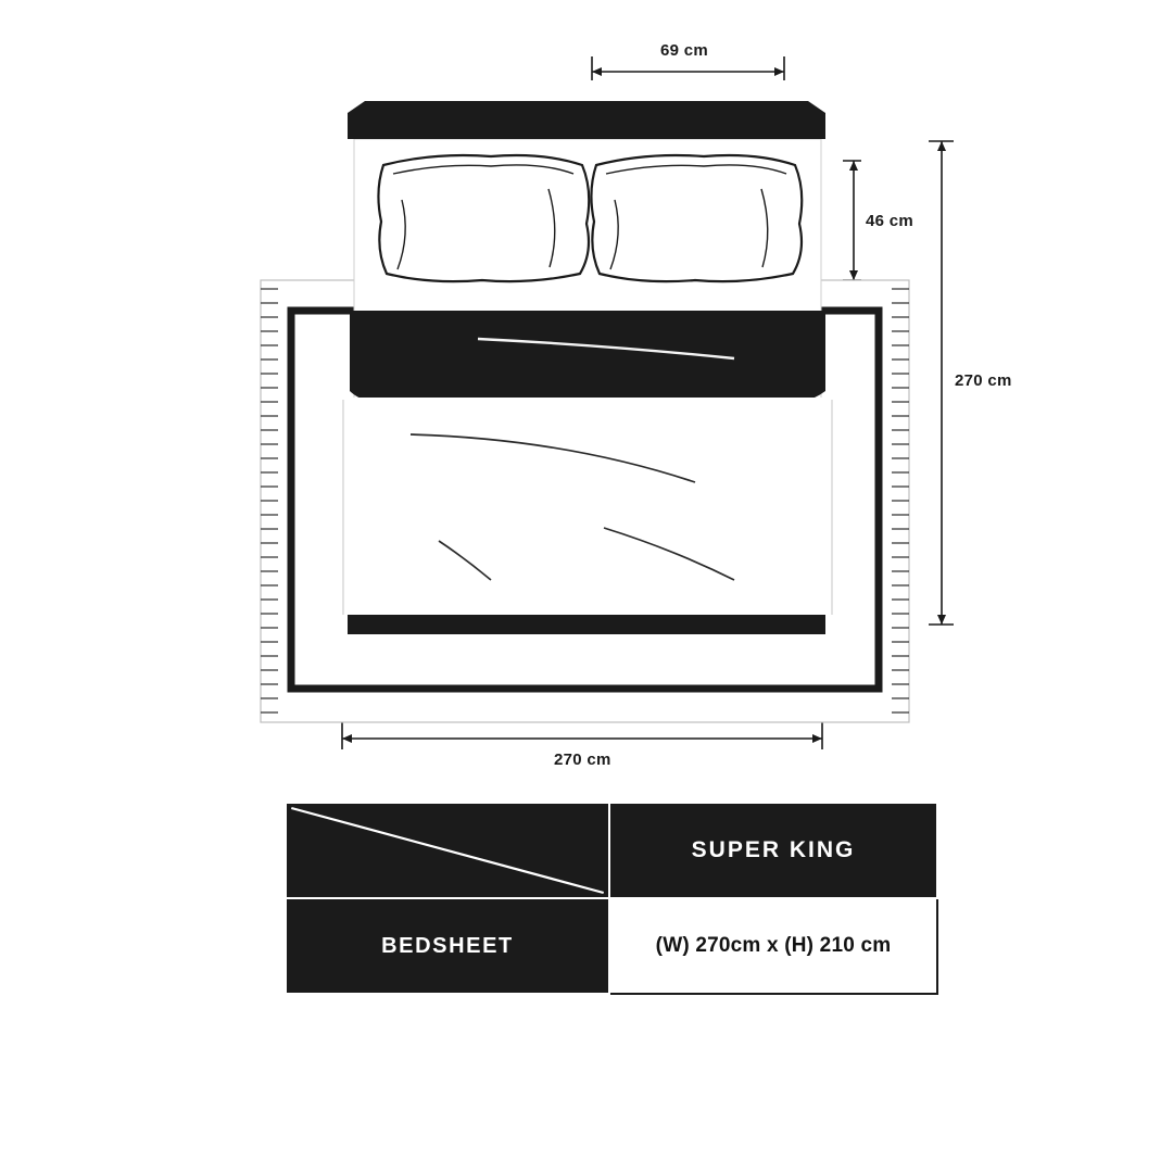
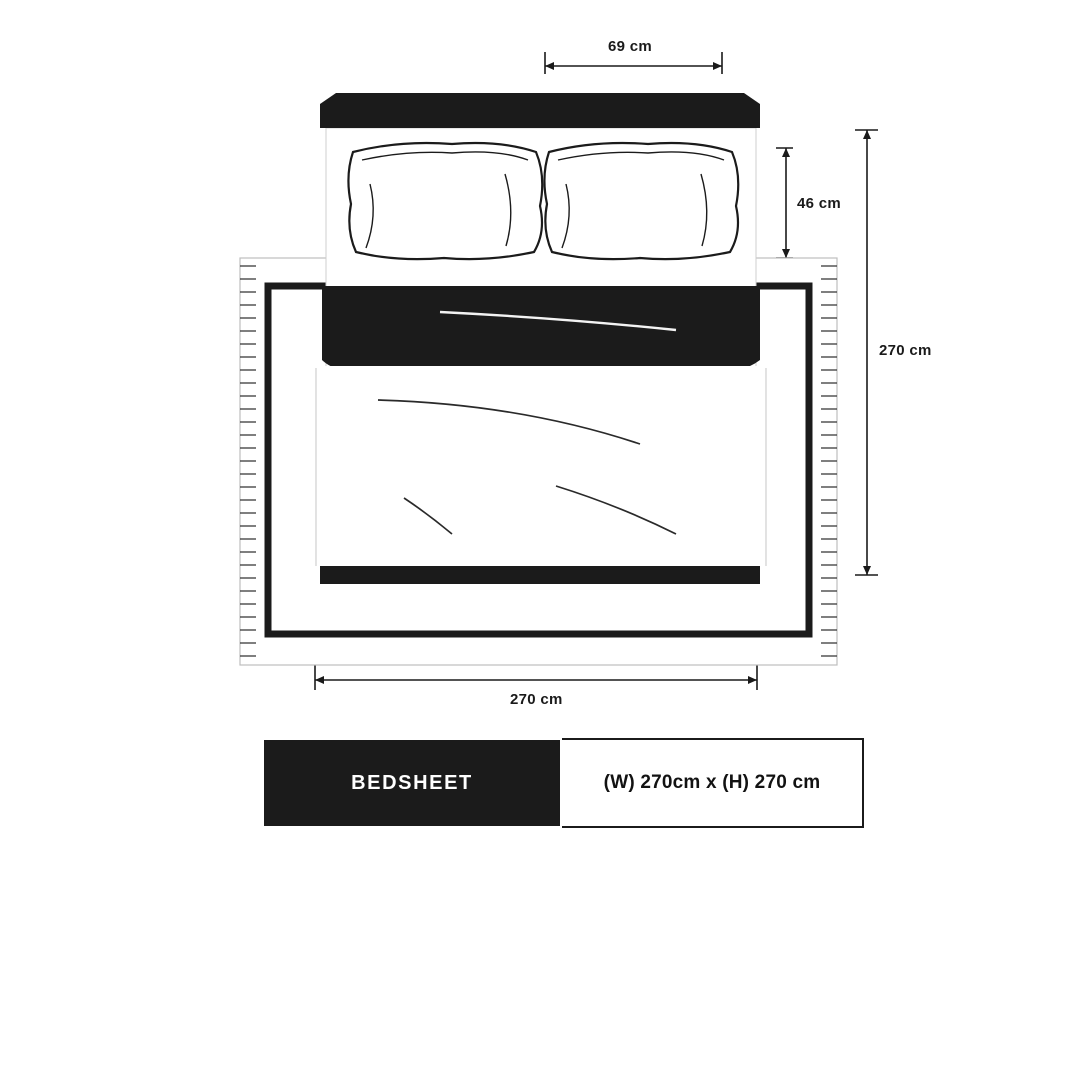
  69 cm
  46 cm
  270 cm
  270 cm
- 	SUPER KING
- BEDSHEET	(W) 270cm x (H) 210 cm
+ BEDSHEET	(W) 270cm x (H) 270 cm
